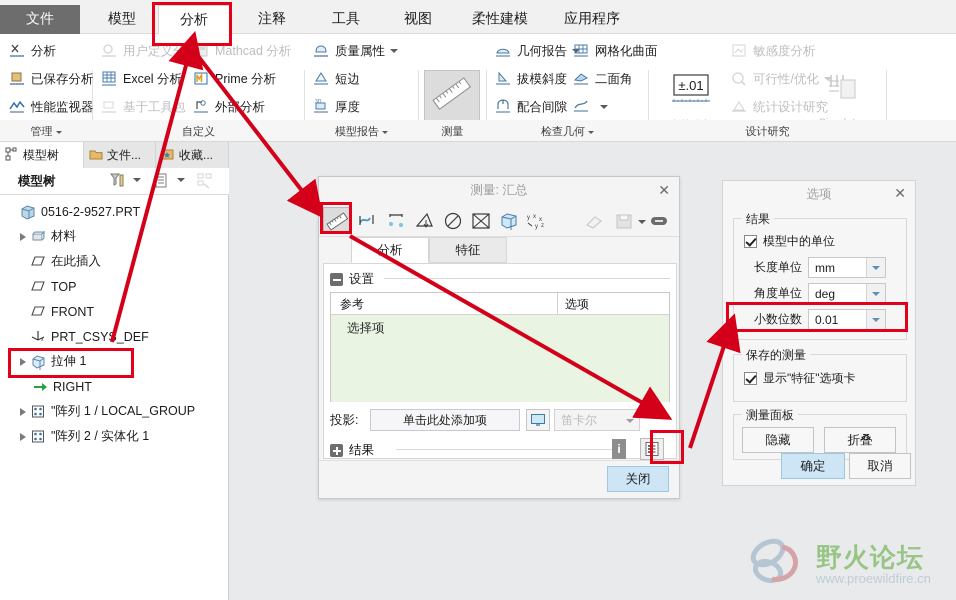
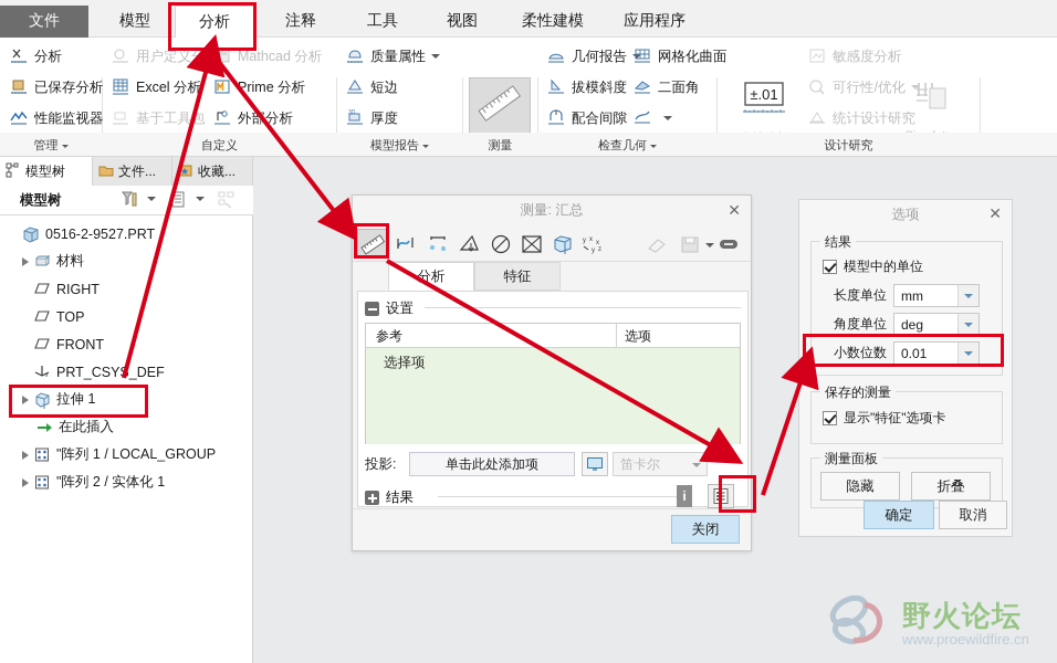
  文件
  模型
  分析
  注释
  工具
  视图
  柔性建模
  应用程序
  分析
  已保存分析
  性能监视器
  用户定义分析
  Excel 分析
  基于工具包
  Mathcad 分析
  Prime 分析
  外部分析
  质量属性
  短边
  厚度
  几何报告
  拔模斜度
  配合间隙
  网格化曲面
  二面角
  ±.01
  敏感度分析
  可行性/优化
  统计设计研究
  管理
  自定义
  模型报告
  测量
  检查几何
  设计研究
  模型树
  文件...
  收藏...
  模型树
  0516-2-9527.PRT
  材料
- 在此插入
+ RIGHT
  TOP
  FRONT
  PRT_CSY_DEF
  拉伸 1
- RIGHT
+ 在此插入
  "阵列 1 / LOCAL_GROUP
  "阵列 2 / 实体化 1
  测量: 汇总
  ✕
  分析
  特征
  设置
  参考
  选项
  选择项
  投影:
  单击此处添加项
  笛卡尔
  结果
  i
  关闭
  选项
  ✕
  结果
  模型中的单位
  长度单位
  mm
  角度单位
  deg
  小数位数
  0.01
  保存的测量
  显示"特征"选项卡
  测量面板
  隐藏
  折叠
  确定
  取消
  野火论坛
  www.proewildfire.cn
